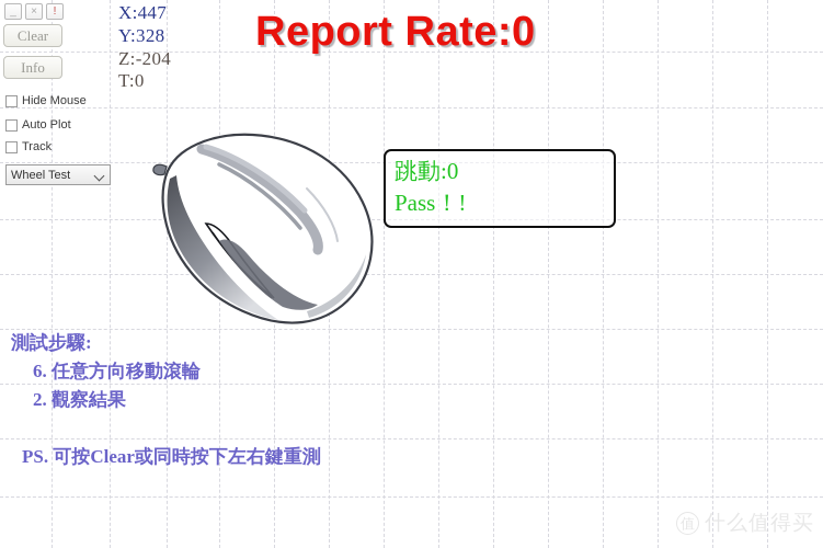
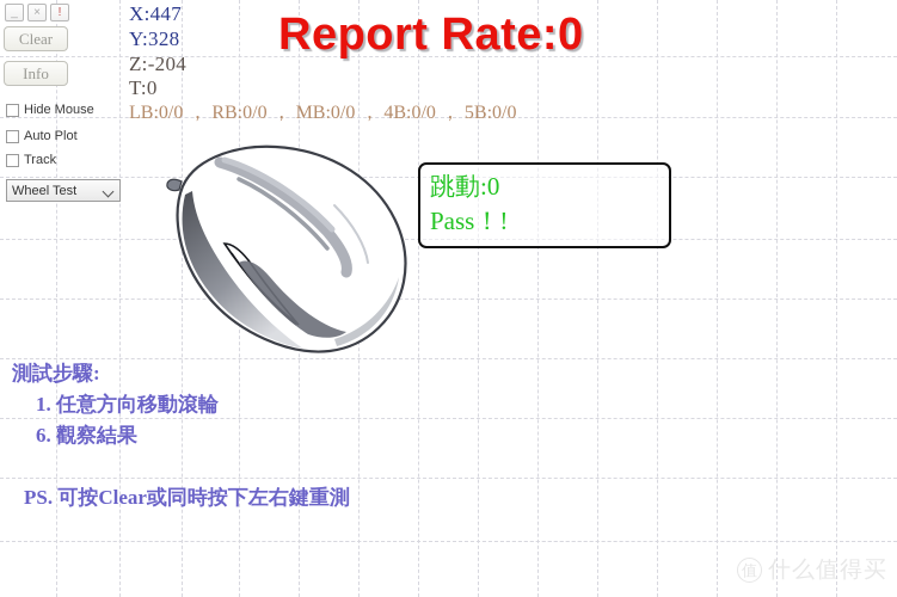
  _
  ×
  !
  Clear
  Info
  Hide Mouse
  Auto Plot
  Track
  Wheel Test
  X:447
  Y:328
  Z:-204
  T:0
+ LB:0/0 ， RB:0/0 ， MB:0/0 ， 4B:0/0 ， 5B:0/0
  Report Rate:0
  跳動:0
  Pass！!
  測試步驟:
- 6. 任意方向移動滾輪
+ 1. 任意方向移動滾輪
- 2. 觀察結果
+ 6. 觀察結果
  PS. 可按Clear或同時按下左右鍵重測
  值
  什么值得买
